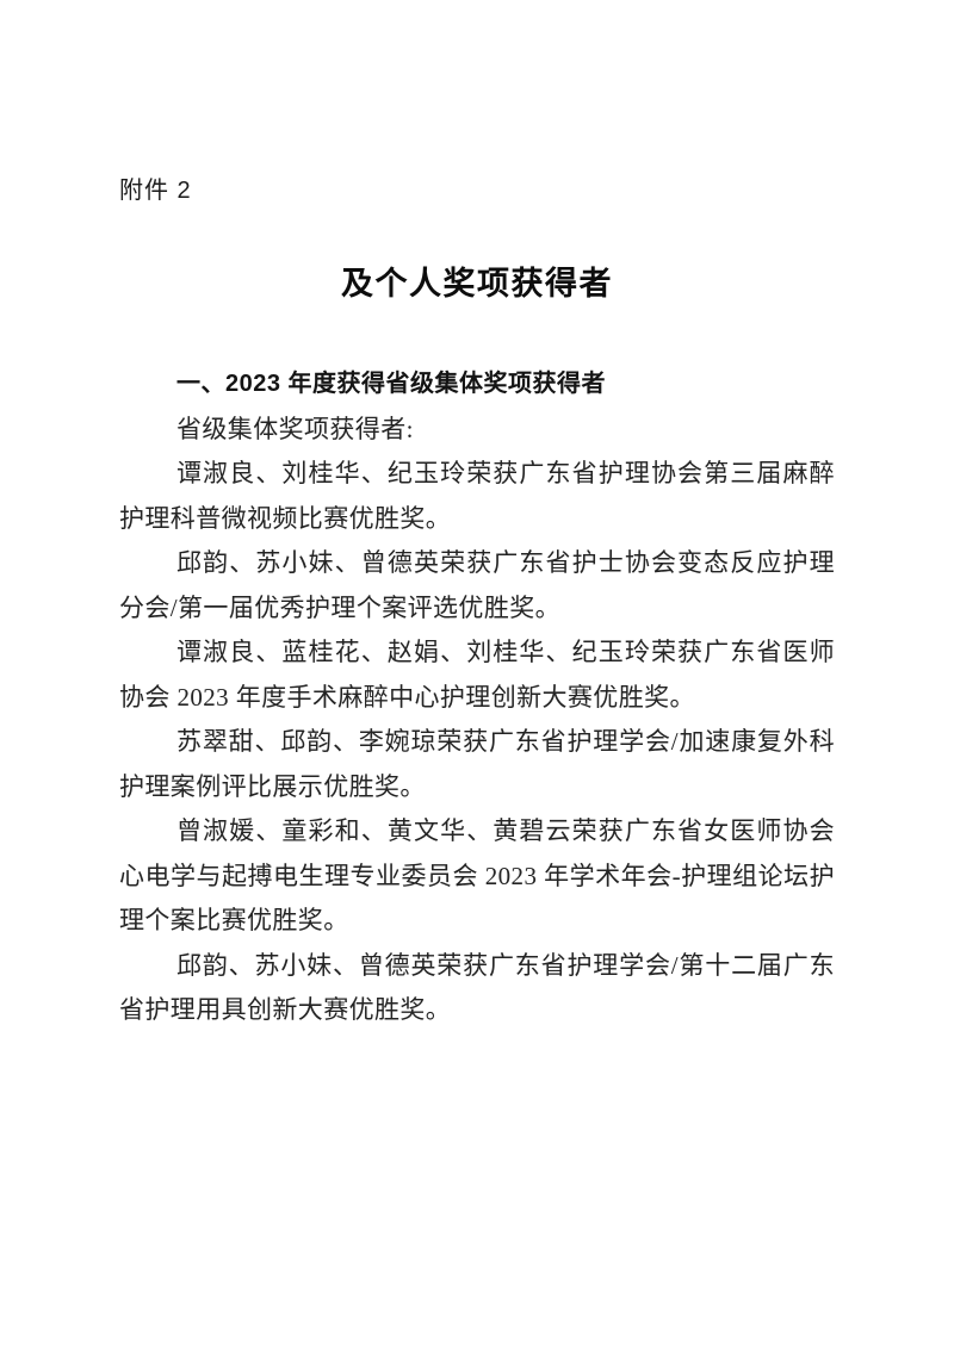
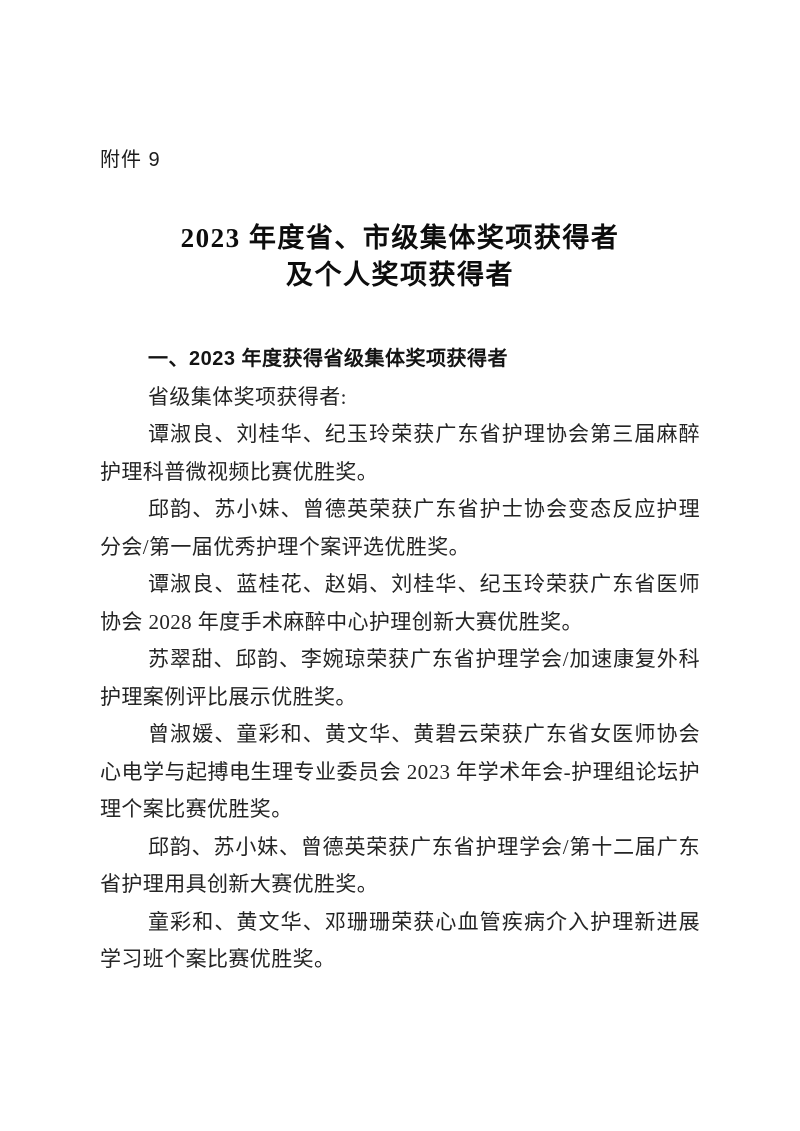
- 附件 2
+ 附件 9
+ 2023 年度省、市级集体奖项获得者
  及个人奖项获得者
  一、2023 年度获得省级集体奖项获得者
  省级集体奖项获得者:
  谭淑良、刘桂华、纪玉玲荣获广东省护理协会第三届麻醉护理科普微视频比赛优胜奖。
  邱韵、苏小妹、曾德英荣获广东省护士协会变态反应护理分会/第一届优秀护理个案评选优胜奖。
- 谭淑良、蓝桂花、赵娟、刘桂华、纪玉玲荣获广东省医师协会 2023 年度手术麻醉中心护理创新大赛优胜奖。
+ 谭淑良、蓝桂花、赵娟、刘桂华、纪玉玲荣获广东省医师协会 2028 年度手术麻醉中心护理创新大赛优胜奖。
  苏翠甜、邱韵、李婉琼荣获广东省护理学会/加速康复外科护理案例评比展示优胜奖。
  曾淑媛、童彩和、黄文华、黄碧云荣获广东省女医师协会心电学与起搏电生理专业委员会 2023 年学术年会-护理组论坛护理个案比赛优胜奖。
  邱韵、苏小妹、曾德英荣获广东省护理学会/第十二届广东省护理用具创新大赛优胜奖。
+ 童彩和、黄文华、邓珊珊荣获心血管疾病介入护理新进展学习班个案比赛优胜奖。
